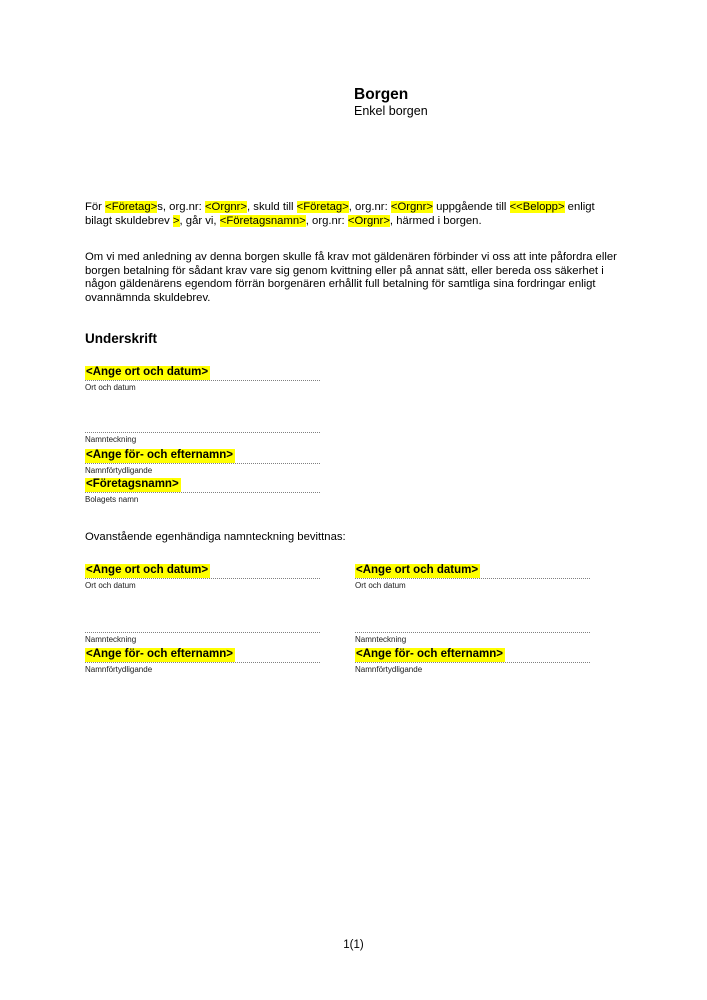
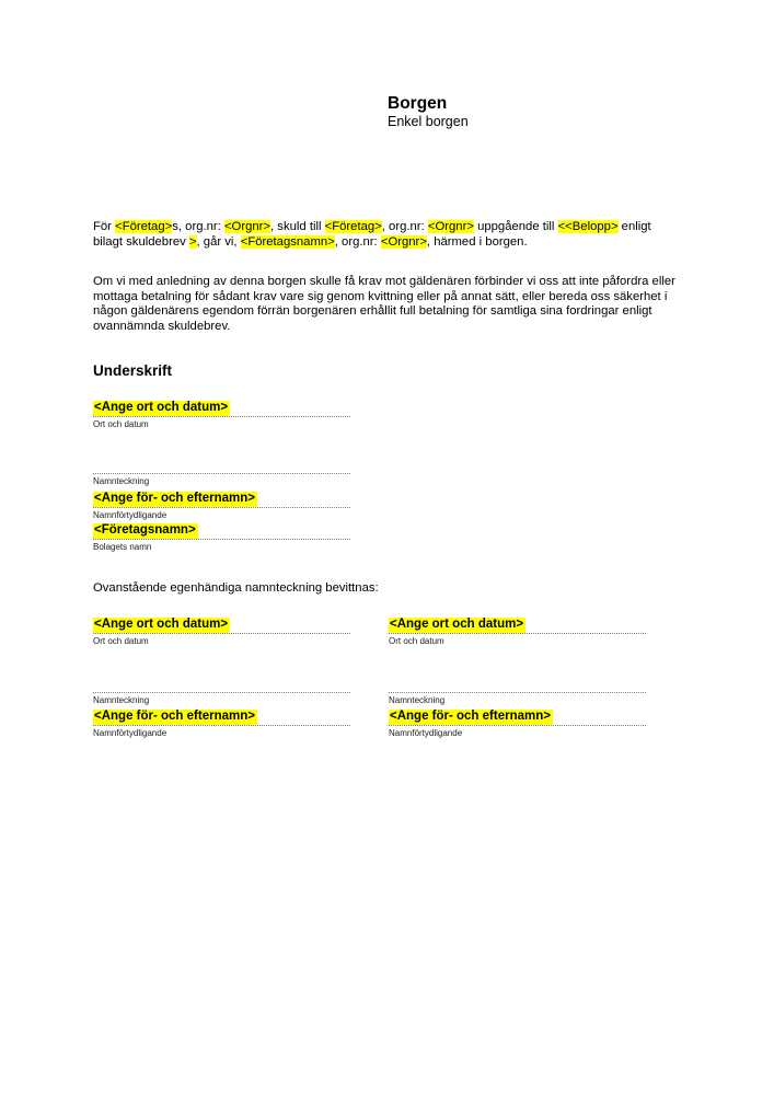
  Borgen
  Enkel borgen
  För <Företag>s, org.nr: <Orgnr>, skuld till <Företag>, org.nr: <Orgnr> uppgående till <<Belopp> enligt
  bilagt skuldebrev >, går vi, <Företagsnamn>, org.nr: <Orgnr>, härmed i borgen.
- Om vi med anledning av denna borgen skulle få krav mot gäldenären förbinder vi oss att inte påfordra eller borgen betalning för sådant krav vare sig genom kvittning eller på annat sätt, eller bereda oss säkerhet i någon gäldenärens egendom förrän borgenären erhållit full betalning för samtliga sina fordringar enligt ovannämnda skuldebrev.
+ Om vi med anledning av denna borgen skulle få krav mot gäldenären förbinder vi oss att inte påfordra eller mottaga betalning för sådant krav vare sig genom kvittning eller på annat sätt, eller bereda oss säkerhet i någon gäldenärens egendom förrän borgenären erhållit full betalning för samtliga sina fordringar enligt ovannämnda skuldebrev.
  Underskrift
  <Ange ort och datum>
  Ort och datum
  Namnteckning
  <Ange för- och efternamn>
  Namnförtydligande
  <Företagsnamn>
  Bolagets namn
  Ovanstående egenhändiga namnteckning bevittnas:
  <Ange ort och datum>
  Ort och datum
  Namnteckning
  <Ange för- och efternamn>
  Namnförtydligande
  <Ange ort och datum>
  Ort och datum
  Namnteckning
  <Ange för- och efternamn>
  Namnförtydligande
- 1(1)
